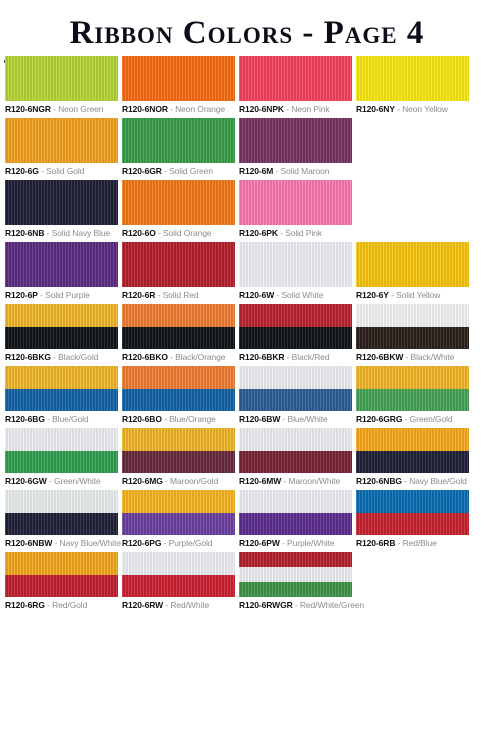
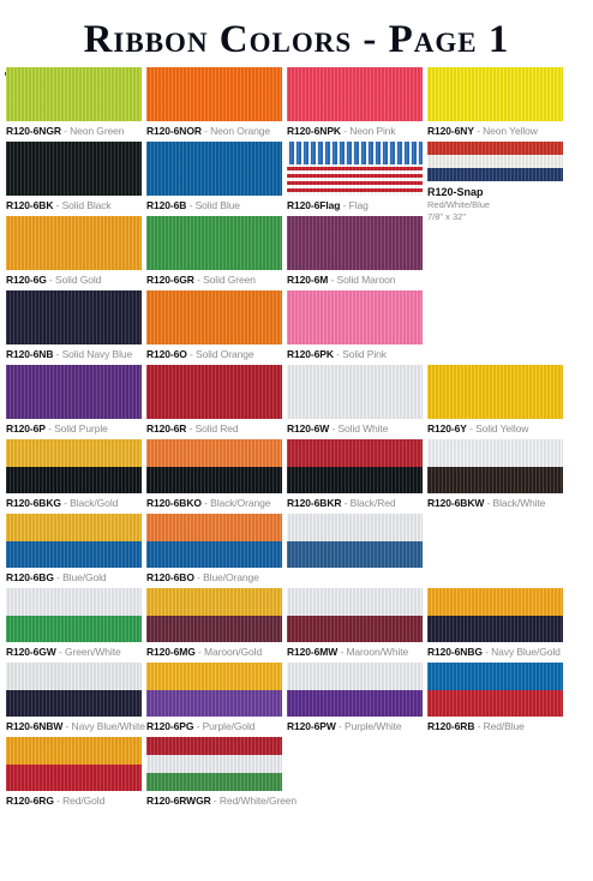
- Ribbon Colors - Page 4
+ Ribbon Colors - Page 1
  R120-6NGR - Neon Green
  R120-6NOR - Neon Orange
  R120-6NPK - Neon Pink
  R120-6NY - Neon Yellow
+ R120-6BK - Solid Black
+ R120-6B - Solid Blue
+ R120-6Flag - Flag
+ R120-Snap
+ Red/White/Blue
+ 7/8" x 32"
  R120-6G - Solid Gold
  R120-6GR - Solid Green
  R120-6M - Solid Maroon
  R120-6NB - Solid Navy Blue
  R120-6O - Solid Orange
  R120-6PK - Solid Pink
  R120-6P - Solid Purple
  R120-6R - Solid Red
  R120-6W - Solid White
  R120-6Y - Solid Yellow
  R120-6BKG - Black/Gold
  R120-6BKO - Black/Orange
  R120-6BKR - Black/Red
  R120-6BKW - Black/White
  R120-6BG - Blue/Gold
  R120-6BO - Blue/Orange
- R120-6BW - Blue/White
- R120-6GRG - Green/Gold
  R120-6GW - Green/White
  R120-6MG - Maroon/Gold
  R120-6MW - Maroon/White
  R120-6NBG - Navy Blue/Gold
  R120-6NBW - Navy Blue/White
  R120-6PG - Purple/Gold
  R120-6PW - Purple/White
  R120-6RB - Red/Blue
  R120-6RG - Red/Gold
- R120-6RW - Red/White
  R120-6RWGR - Red/White/Green
